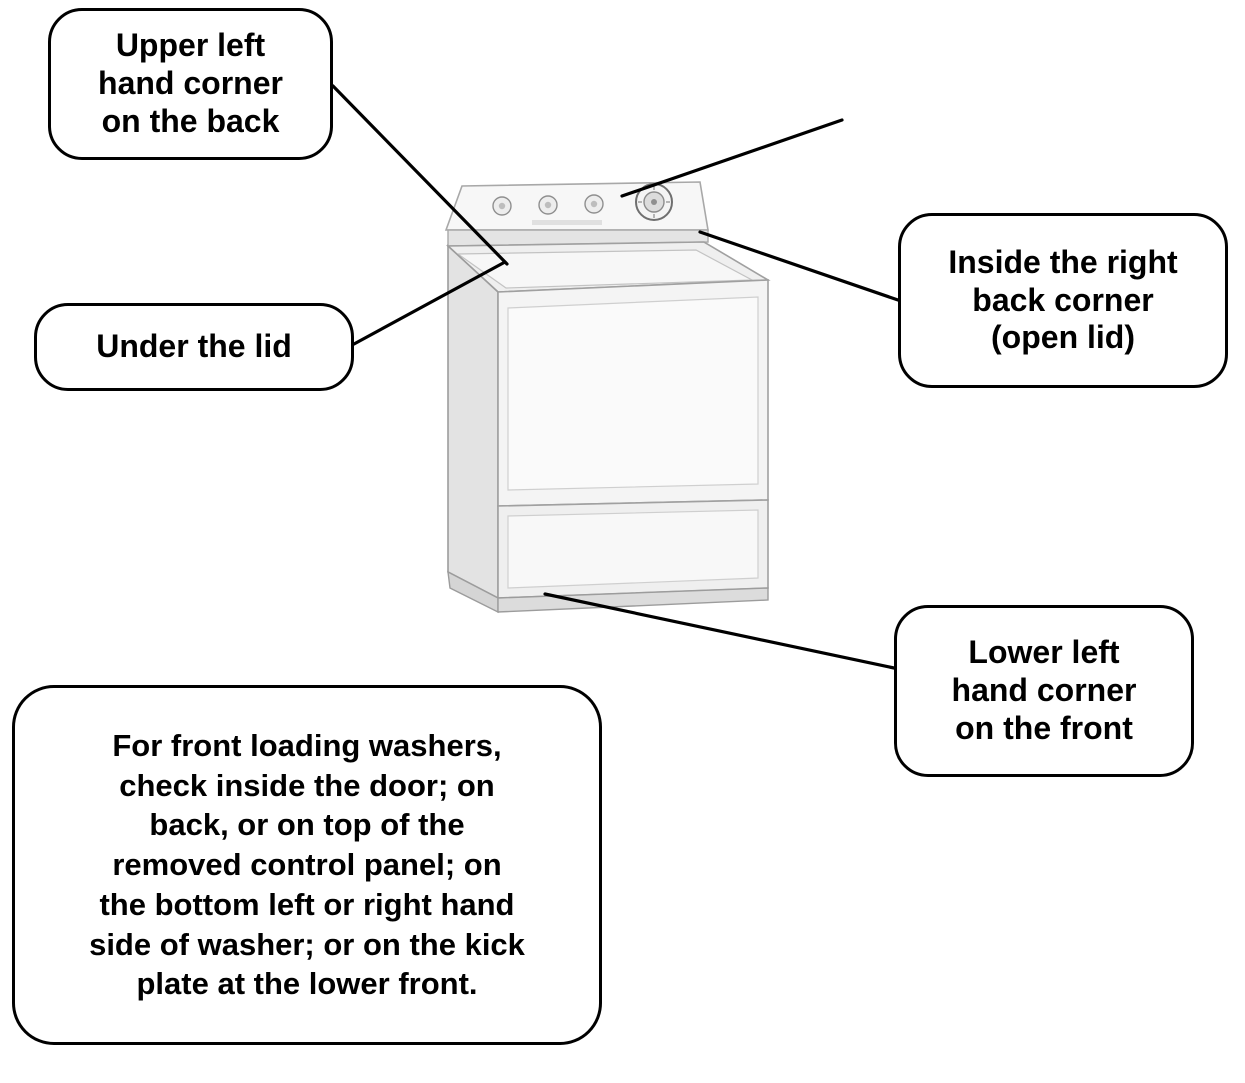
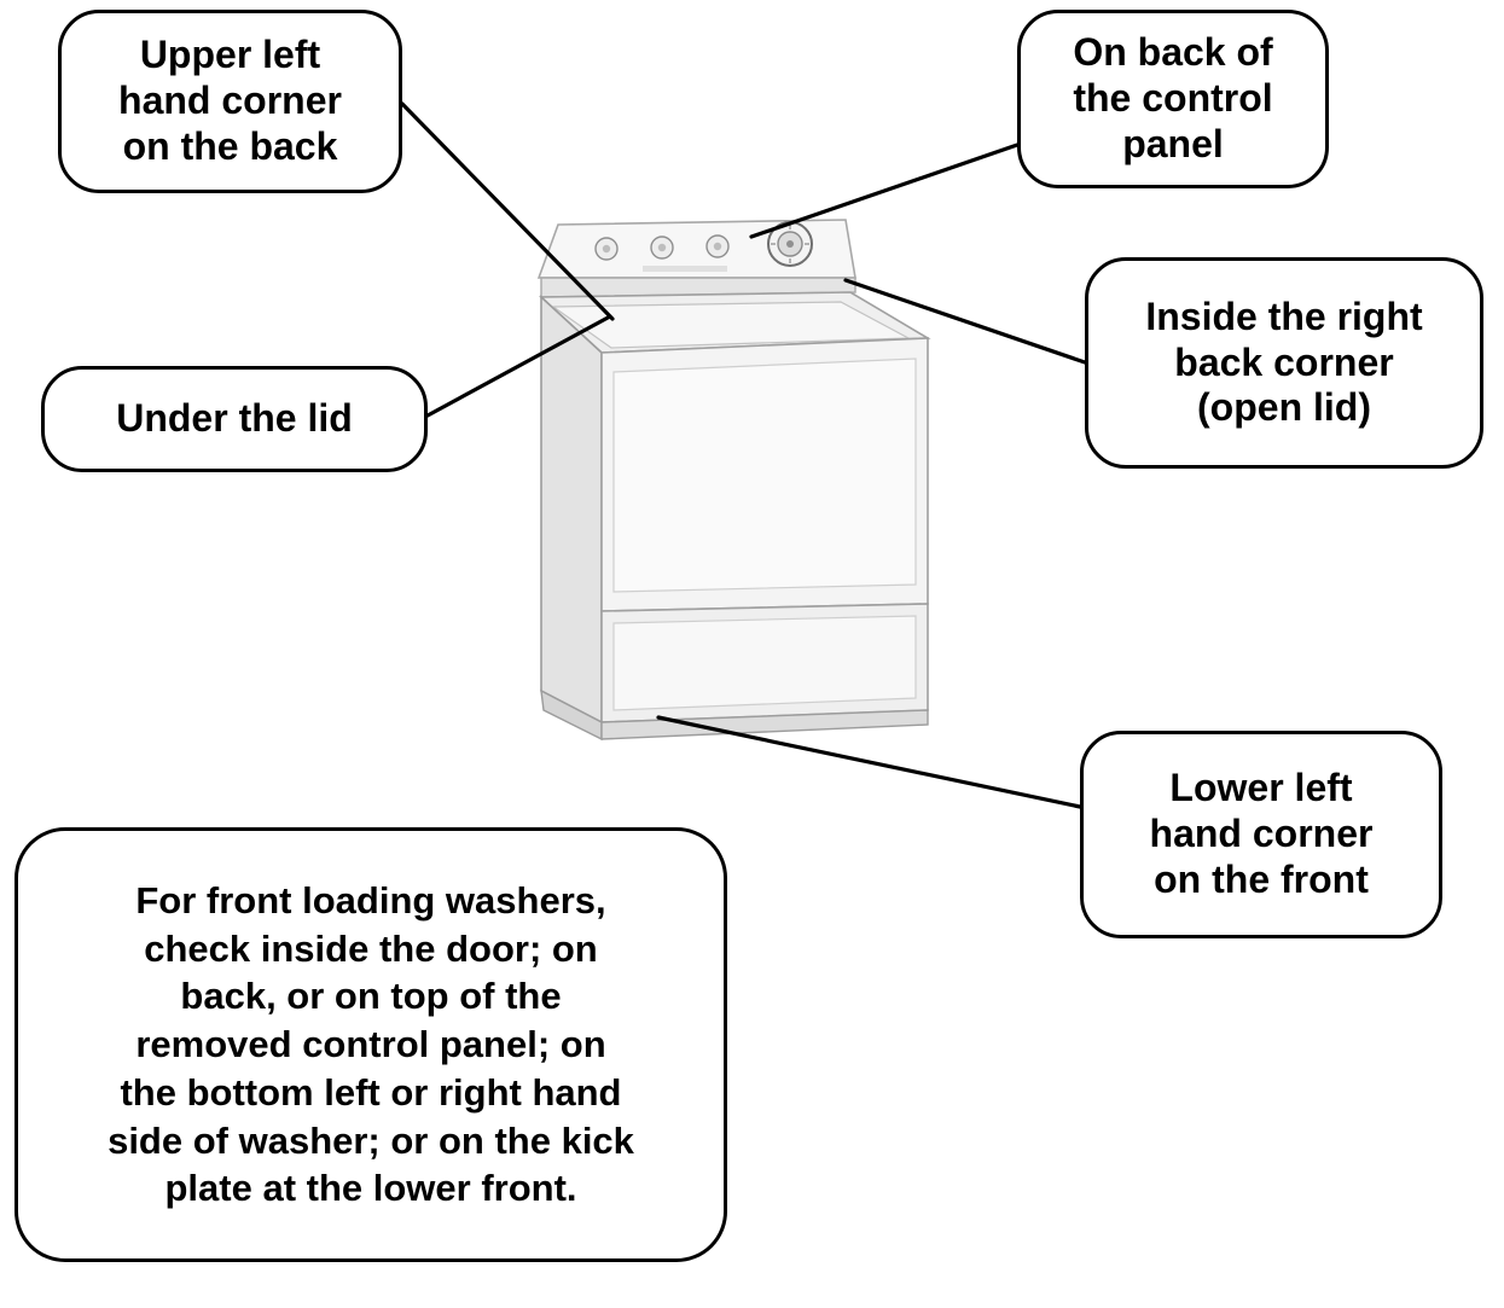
  Upper left
  hand corner
  on the back
+ On back of
+ the control
+ panel
  Under the lid
  Inside the right
  back corner
  (open lid)
  Lower left
  hand corner
  on the front
  For front loading washers,
  check inside the door; on
  back, or on top of the
  removed control panel; on
  the bottom left or right hand
  side of washer; or on the kick
  plate at the lower front.
